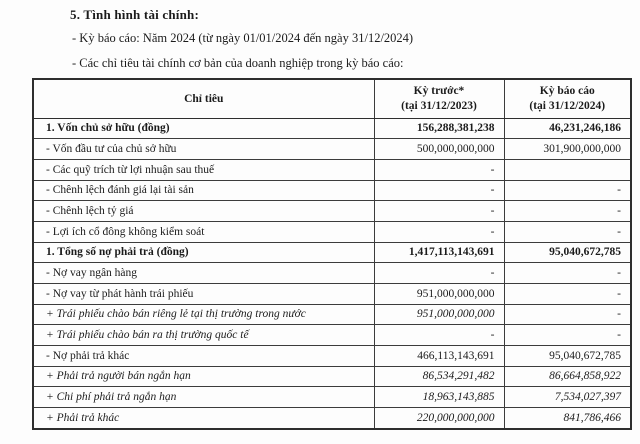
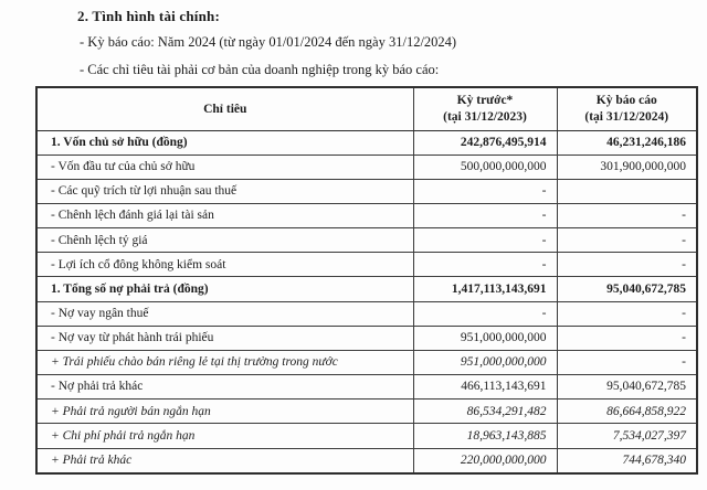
- 5. Tình hình tài chính:
+ 2. Tình hình tài chính:
  - Kỳ báo cáo: Năm 2024 (từ ngày 01/01/2024 đến ngày 31/12/2024)
- - Các chỉ tiêu tài chính cơ bản của doanh nghiệp trong kỳ báo cáo:
+ - Các chỉ tiêu tài phải cơ bản của doanh nghiệp trong kỳ báo cáo:
  Chỉ tiêu	Kỳ trước* (tại 31/12/2023)	Kỳ báo cáo (tại 31/12/2024)
- 1. Vốn chủ sở hữu (đồng)	156,288,381,238	46,231,246,186
+ 1. Vốn chủ sở hữu (đồng)	242,876,495,914	46,231,246,186
  - Vốn đầu tư của chủ sở hữu	500,000,000,000	301,900,000,000
  - Các quỹ trích từ lợi nhuận sau thuế	-
  - Chênh lệch đánh giá lại tài sản	-	-
  - Chênh lệch tỷ giá	-	-
  - Lợi ích cổ đông không kiểm soát	-	-
  1. Tổng số nợ phải trả (đồng)	1,417,113,143,691	95,040,672,785
- - Nợ vay ngân hàng	-	-
+ - Nợ vay ngân thuế	-	-
  - Nợ vay từ phát hành trái phiếu	951,000,000,000	-
  + Trái phiếu chào bán riêng lẻ tại thị trường trong nước	951,000,000,000	-
- + Trái phiếu chào bán ra thị trường quốc tế	-	-
  - Nợ phải trả khác	466,113,143,691	95,040,672,785
  + Phải trả người bán ngắn hạn	86,534,291,482	86,664,858,922
  + Chi phí phải trả ngắn hạn	18,963,143,885	7,534,027,397
- + Phải trả khác	220,000,000,000	841,786,466
+ + Phải trả khác	220,000,000,000	744,678,340
